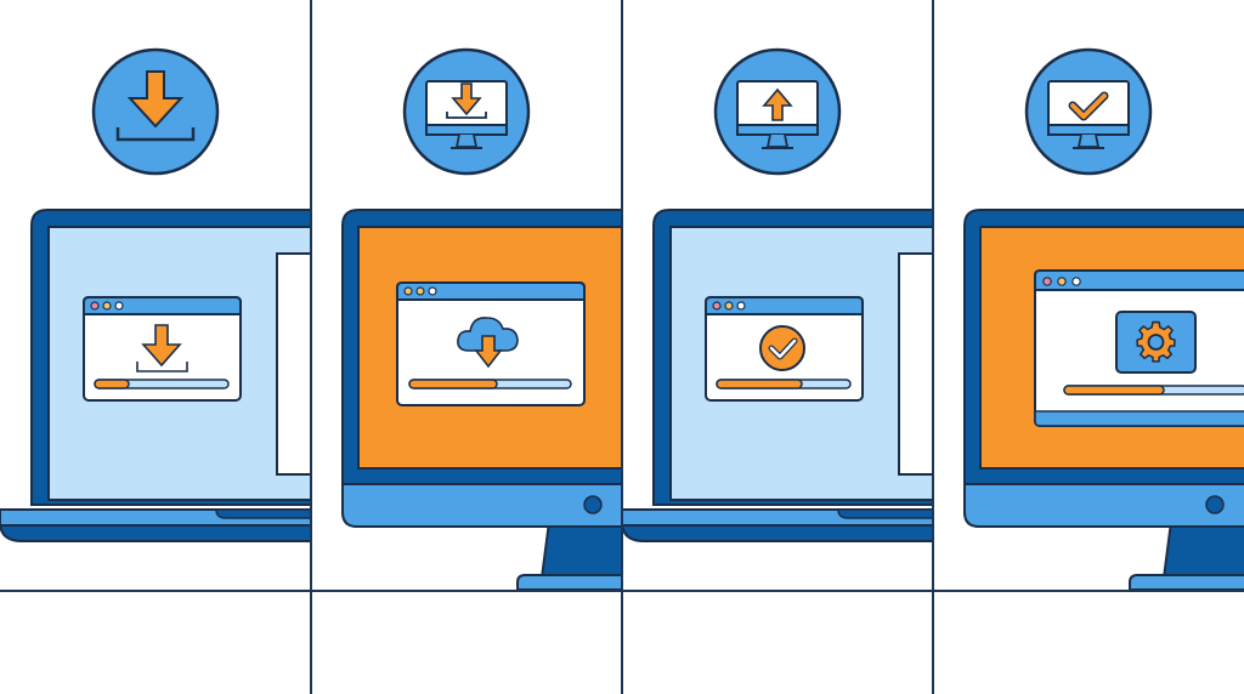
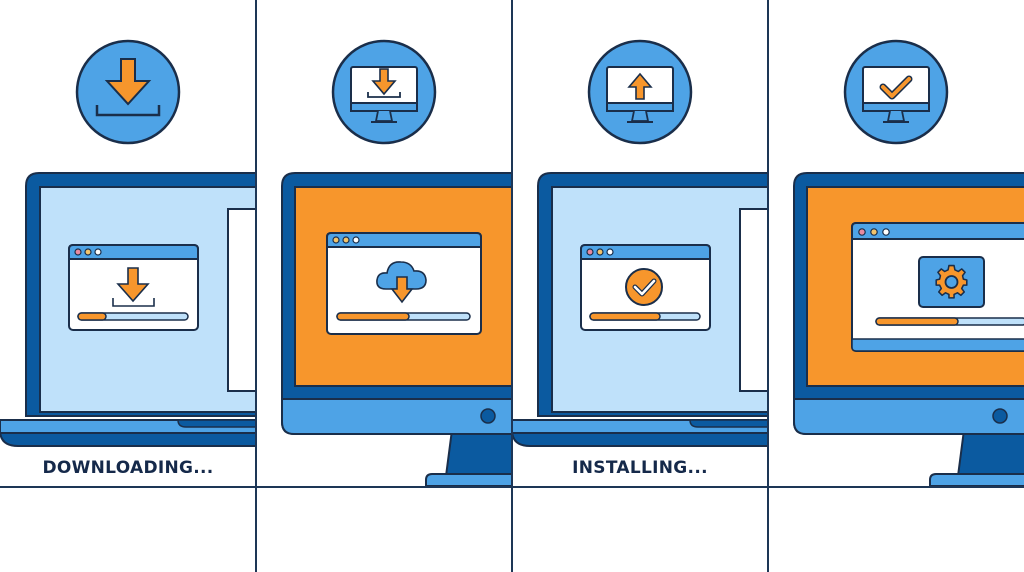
+ DOWNLOADING...
+ INSTALLING...
